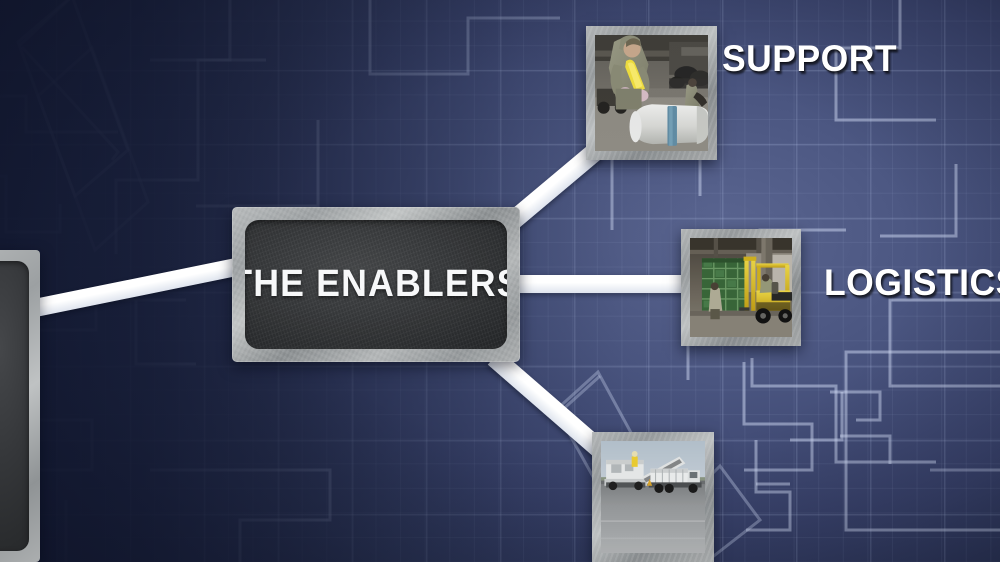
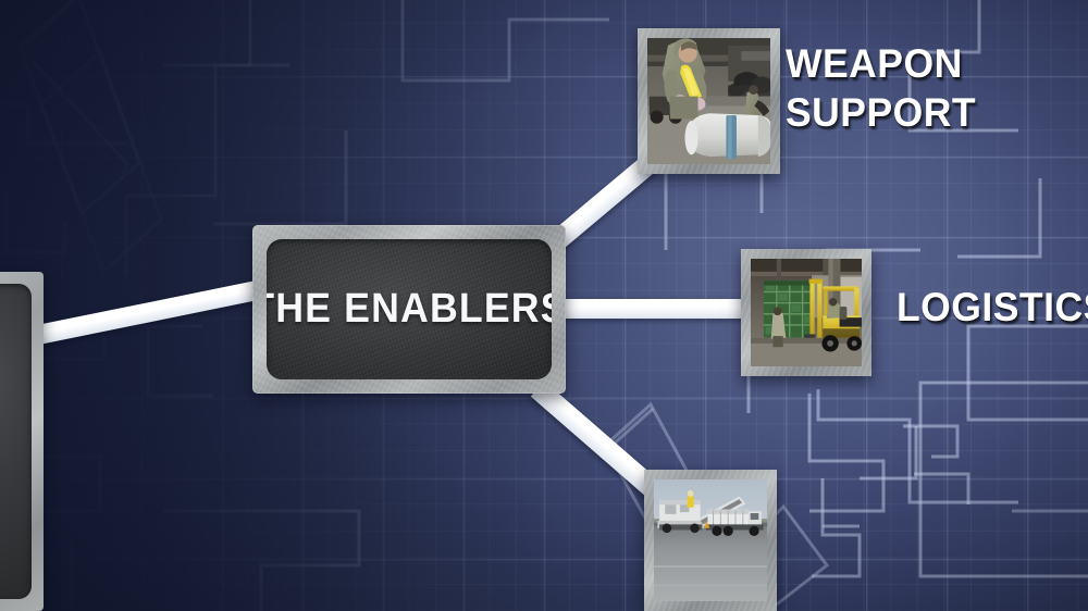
  HE ENABLER
+ WEAPON
  SUPPORT
  LOGISTIC
